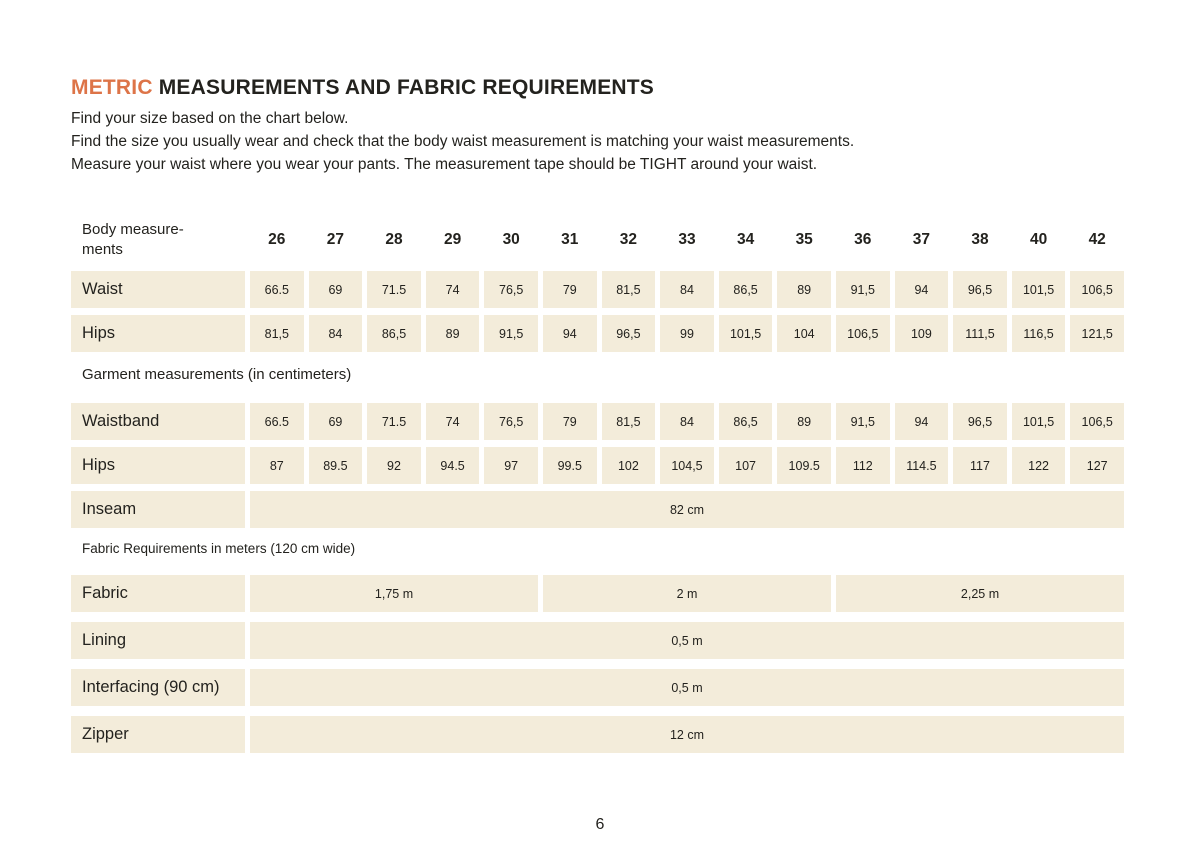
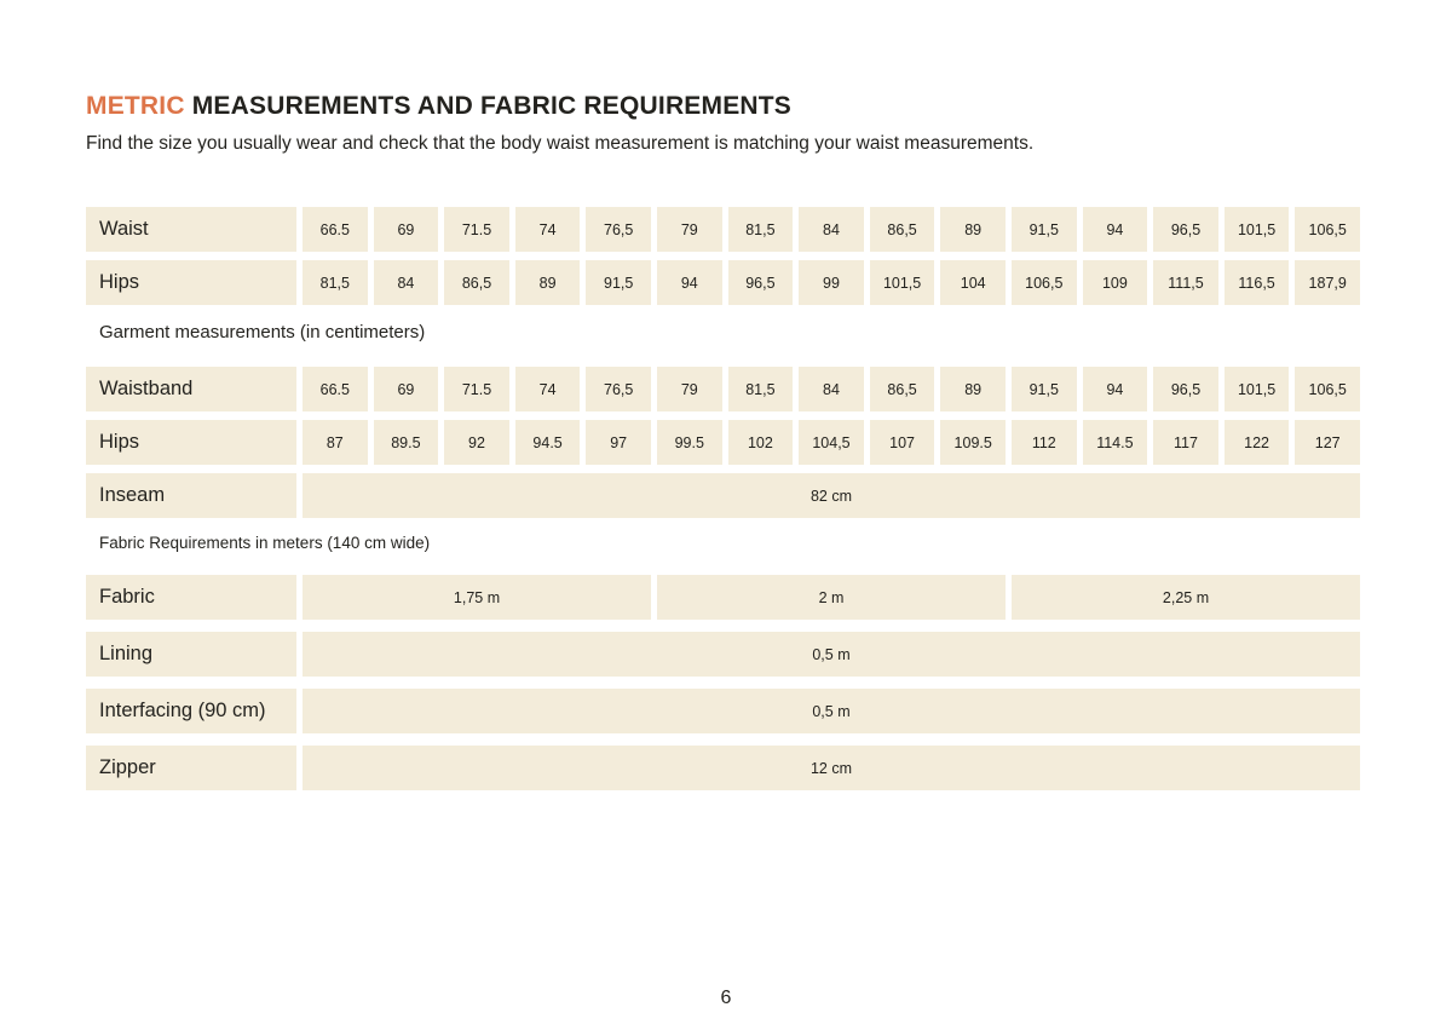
  METRIC MEASUREMENTS AND FABRIC REQUIREMENTS
- Find your size based on the chart below.
  Find the size you usually wear and check that the body waist measurement is matching your waist measurements.
- Measure your waist where you wear your pants. The measurement tape should be TIGHT around your waist.
- Body measure-
- ments
- 26
- 27
- 28
- 29
- 30
- 31
- 32
- 33
- 34
- 35
- 36
- 37
- 38
- 40
- 42
  Waist
  66.5
  69
  71.5
  74
  76,5
  79
  81,5
  84
  86,5
  89
  91,5
  94
  96,5
  101,5
  106,5
  Hips
  81,5
  84
  86,5
  89
  91,5
  94
  96,5
  99
  101,5
  104
  106,5
  109
  111,5
  116,5
- 121,5
+ 187,9
  Garment measurements (in centimeters)
  Waistband
  66.5
  69
  71.5
  74
  76,5
  79
  81,5
  84
  86,5
  89
  91,5
  94
  96,5
  101,5
  106,5
  Hips
  87
  89.5
  92
  94.5
  97
  99.5
  102
  104,5
  107
  109.5
  112
  114.5
  117
  122
  127
  Inseam
  82 cm
- Fabric Requirements in meters (120 cm wide)
+ Fabric Requirements in meters (140 cm wide)
  Fabric
  1,75 m
  2 m
  2,25 m
  Lining
  0,5 m
  Interfacing (90 cm)
  0,5 m
  Zipper
  12 cm
  6
